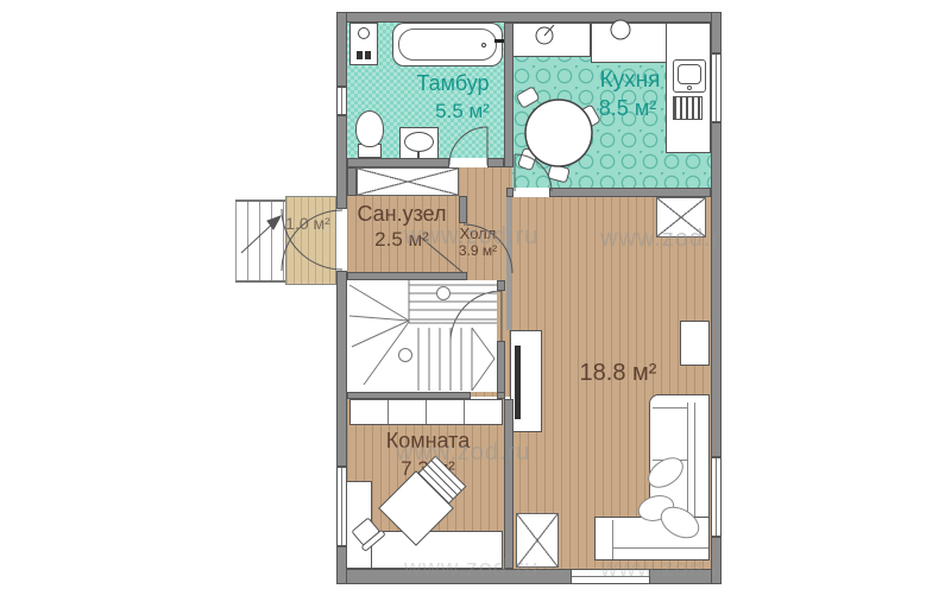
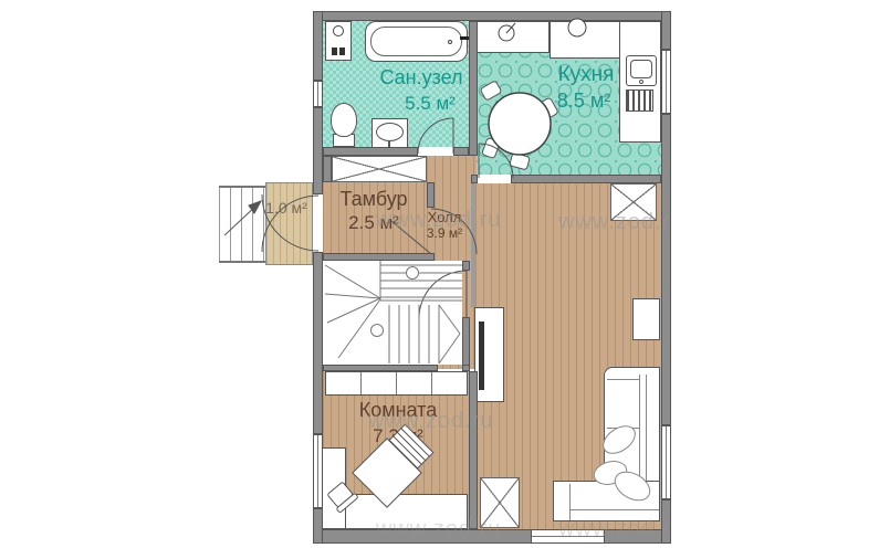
- Тамбур
+ Сан.узел
  5.5 м²
  Кухня
  8.5 м²
- Сан.узел
+ Тамбур
  2.5 м²
  Хол
  3.9 м²
- 18.8 м²
  Комната
  1. м²
  www.zod.ru
  www.zod.r
  www.zod.ru
  www.zod.ru
  www.zod.r
